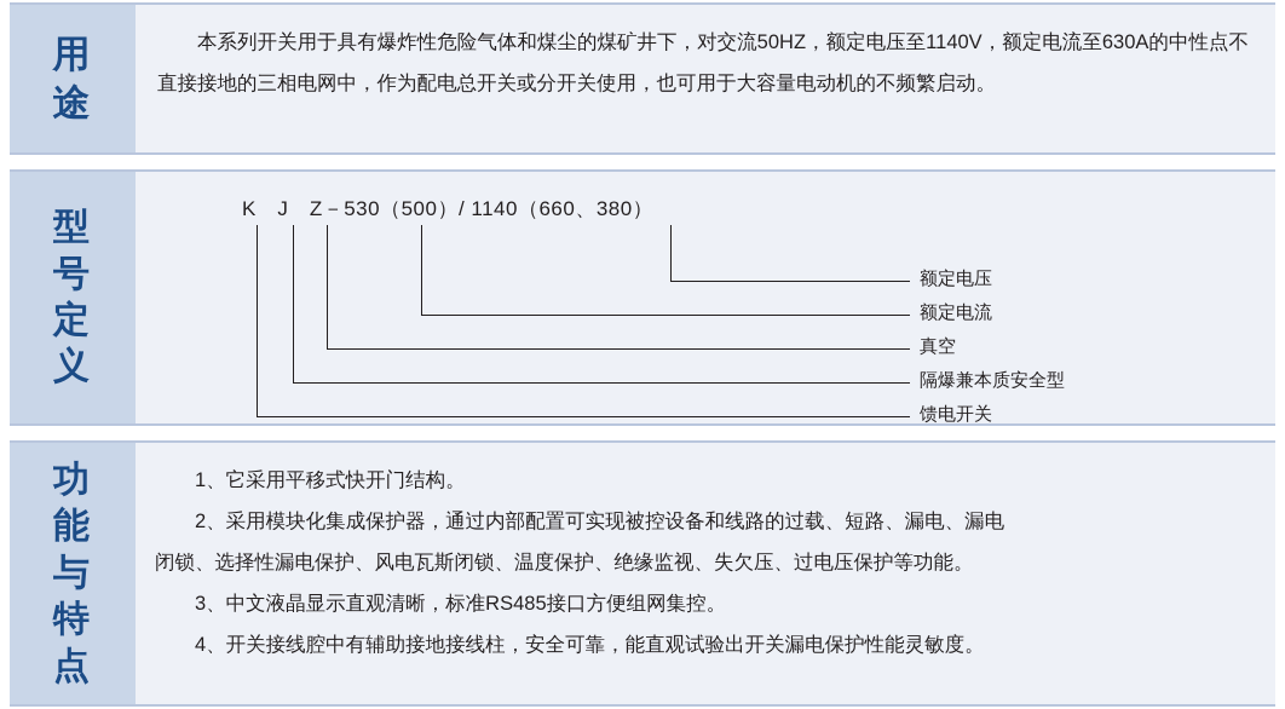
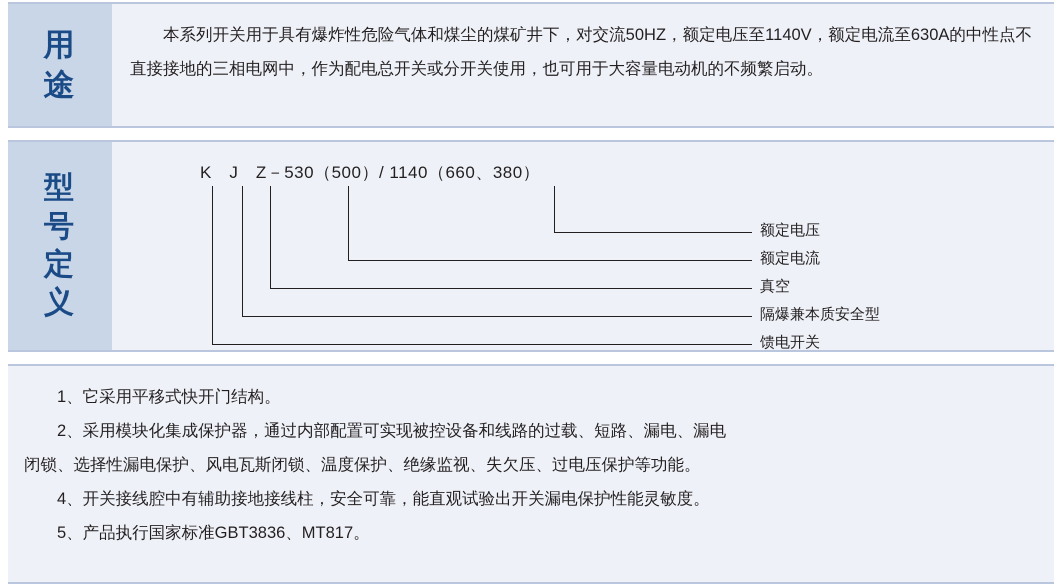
  用途
  本系列开关用于具有爆炸性危险气体和煤尘的煤矿井下，对交流50HZ，额定电压至1140V，额定电流至630A的中性点不直接接地的三相电网中，作为配电总开关或分开关使用，也可用于大容量电动机的不频繁启动。
  型号定义
  K J Z－530（500）/ 1140（660、380）
  额定电压
  额定电流
  真空
  隔爆兼本质安全型
  馈电开关
- 功能与特点
  1、它采用平移式快开门结构。
  2、采用模块化集成保护器，通过内部配置可实现被控设备和线路的过载、短路、漏电、漏电
  闭锁、选择性漏电保护、风电瓦斯闭锁、温度保护、绝缘监视、失欠压、过电压保护等功能。
- 3、中文液晶显示直观清晰，标准RS485接口方便组网集控。
  4、开关接线腔中有辅助接地接线柱，安全可靠，能直观试验出开关漏电保护性能灵敏度。
+ 5、产品执行国家标准GBT3836、MT817。
